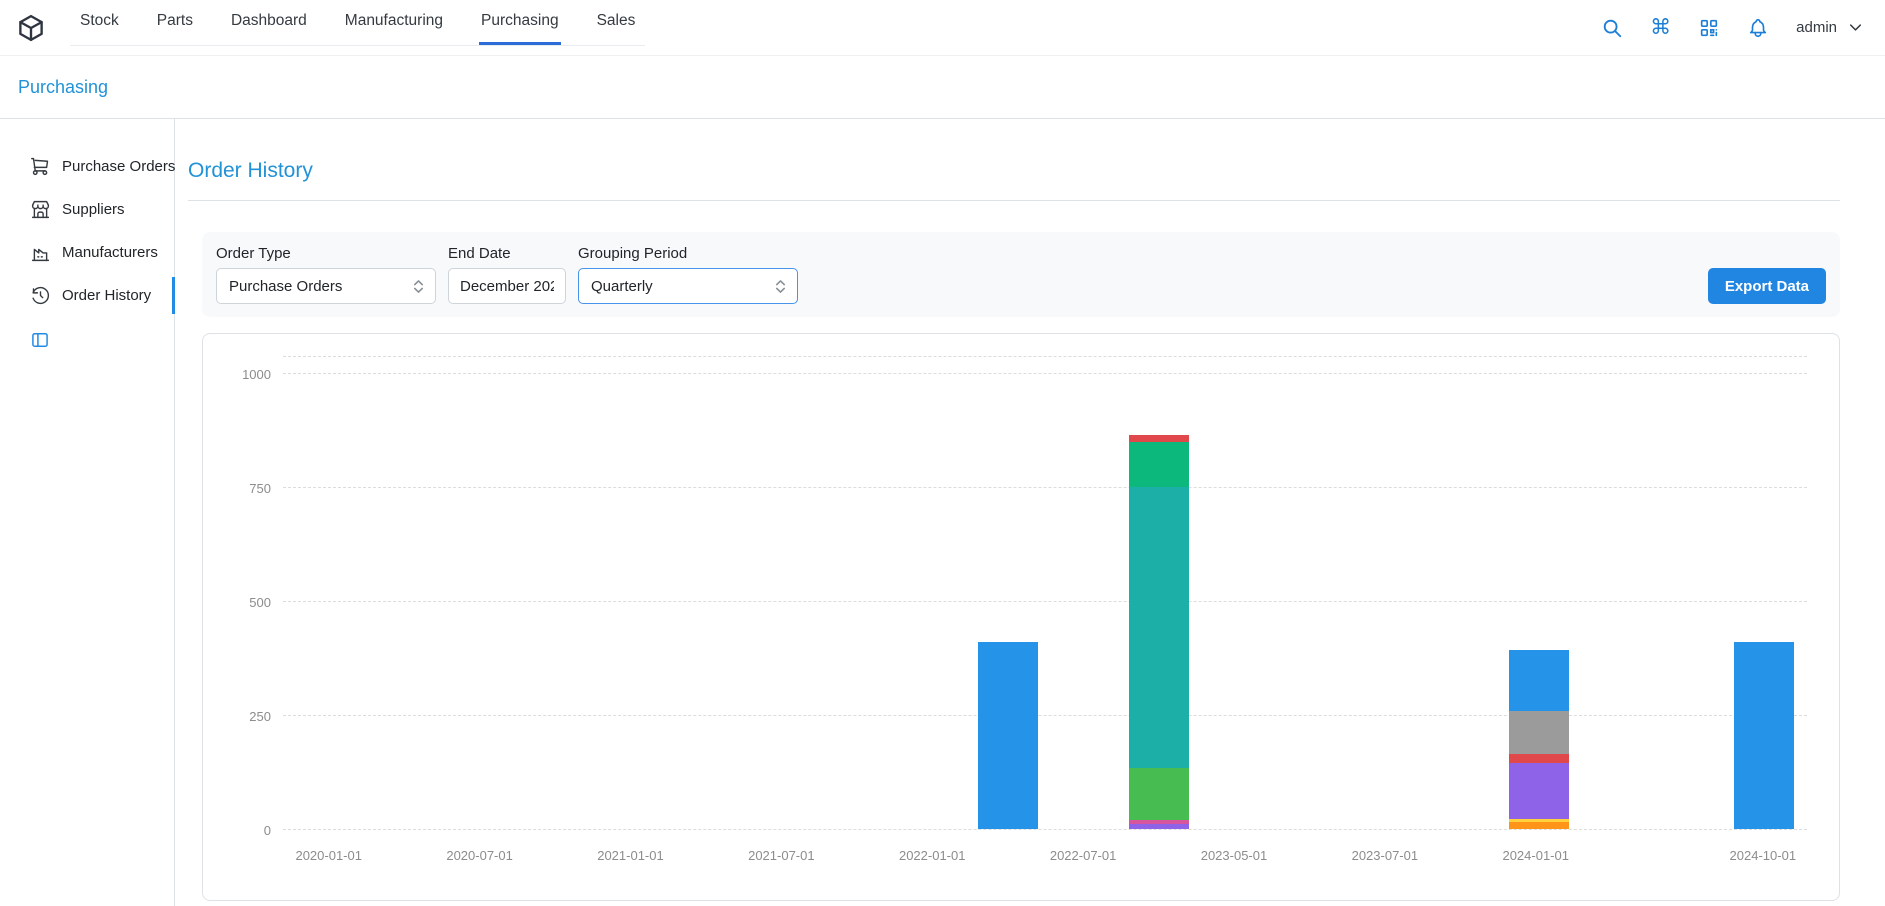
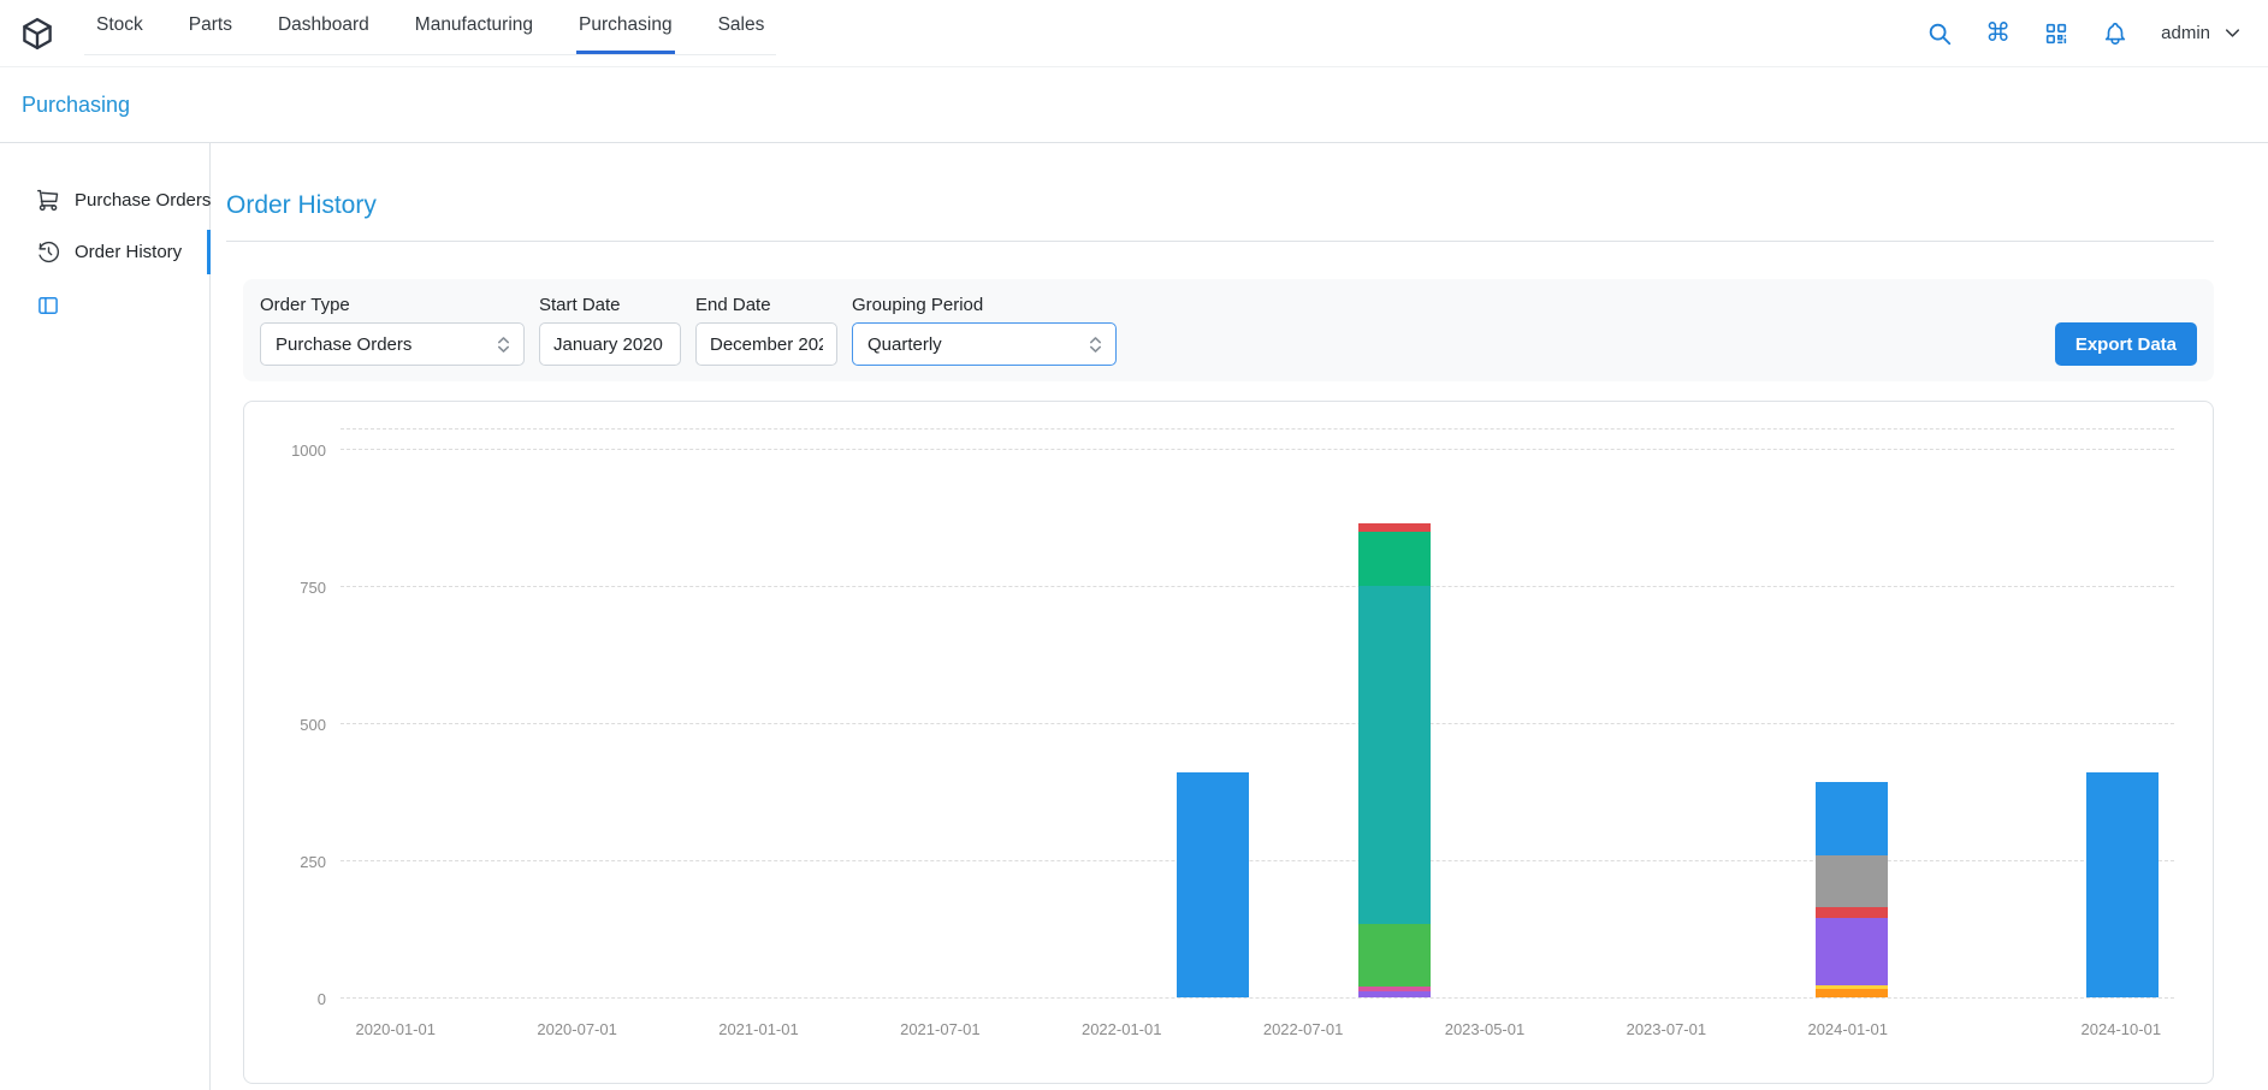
  Stock
  Parts
  Dashboard
  Manufacturing
  Purchasing
  Sales
  ⌘
  admin
  Purchasing
  Purchase Orders
- Suppliers
- Manufacturers
  Order History
  Order History
  Order Type
  Purchase Orders
+ Start Date
+ January 2020
  End Date
  December 20
  Grouping Period
  Quarterly
  Export Data
  0
  250
  500
  750
  1000
  2020-01-01
  2020-07-01
  2021-01-01
  2021-07-01
  2022-01-01
  2022-07-01
  2023-05-01
  2023-07-01
  2024-01-01
  2024-10-01
